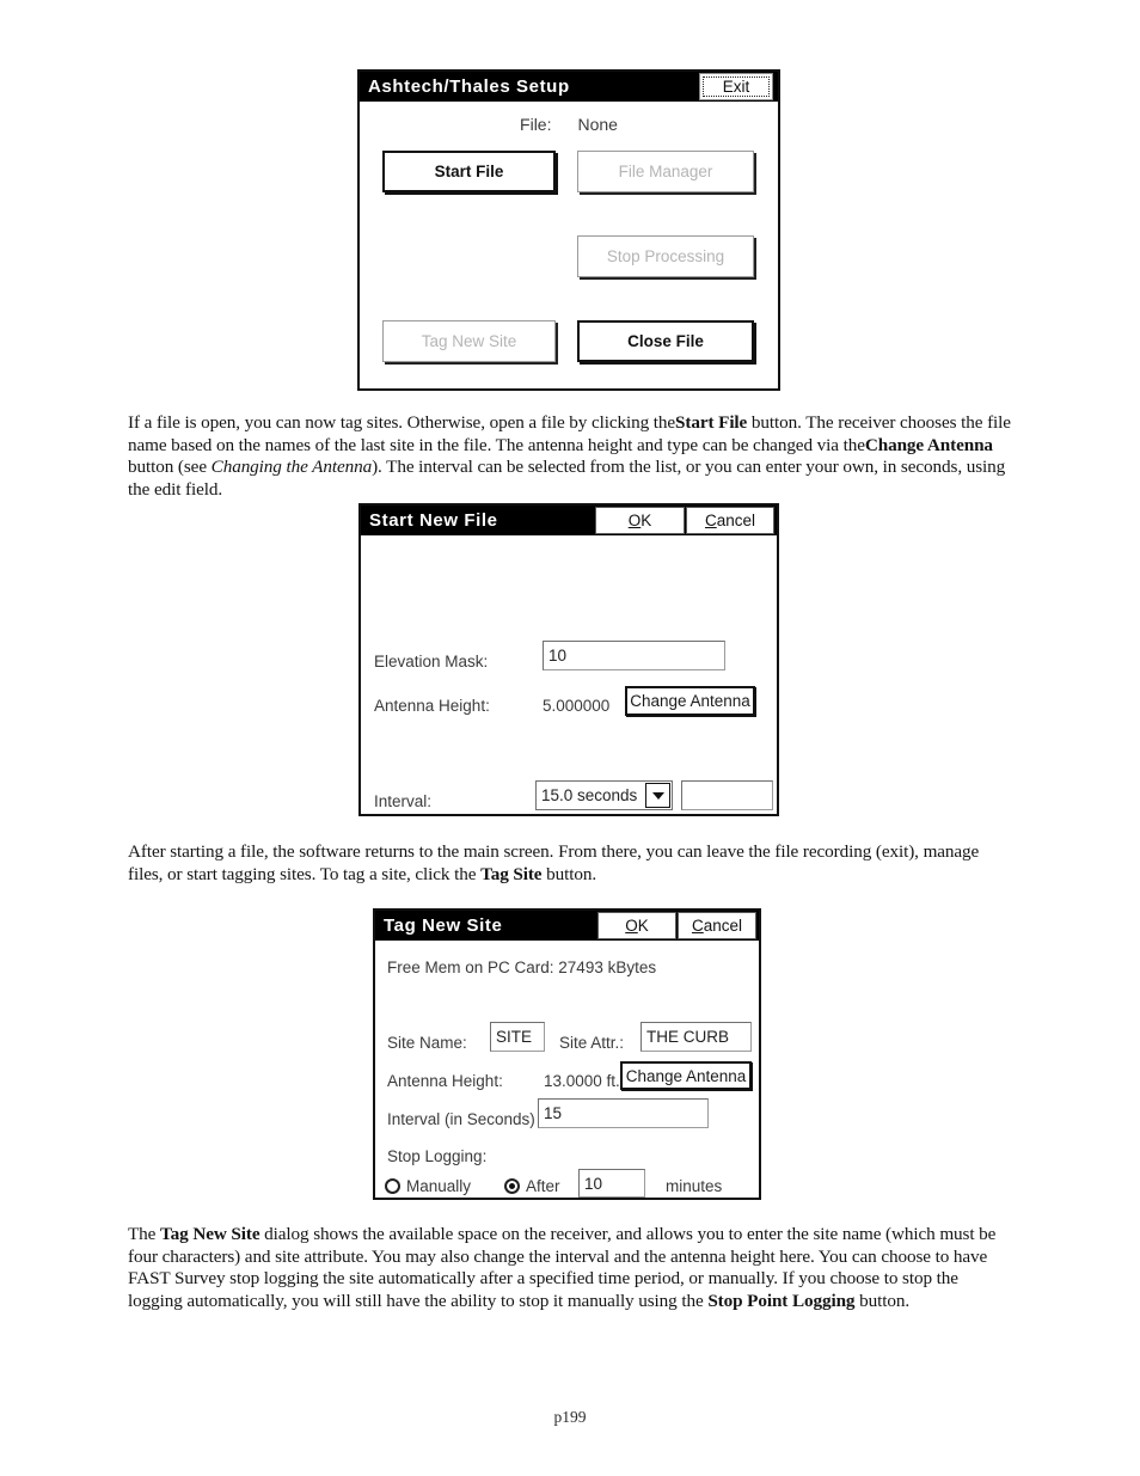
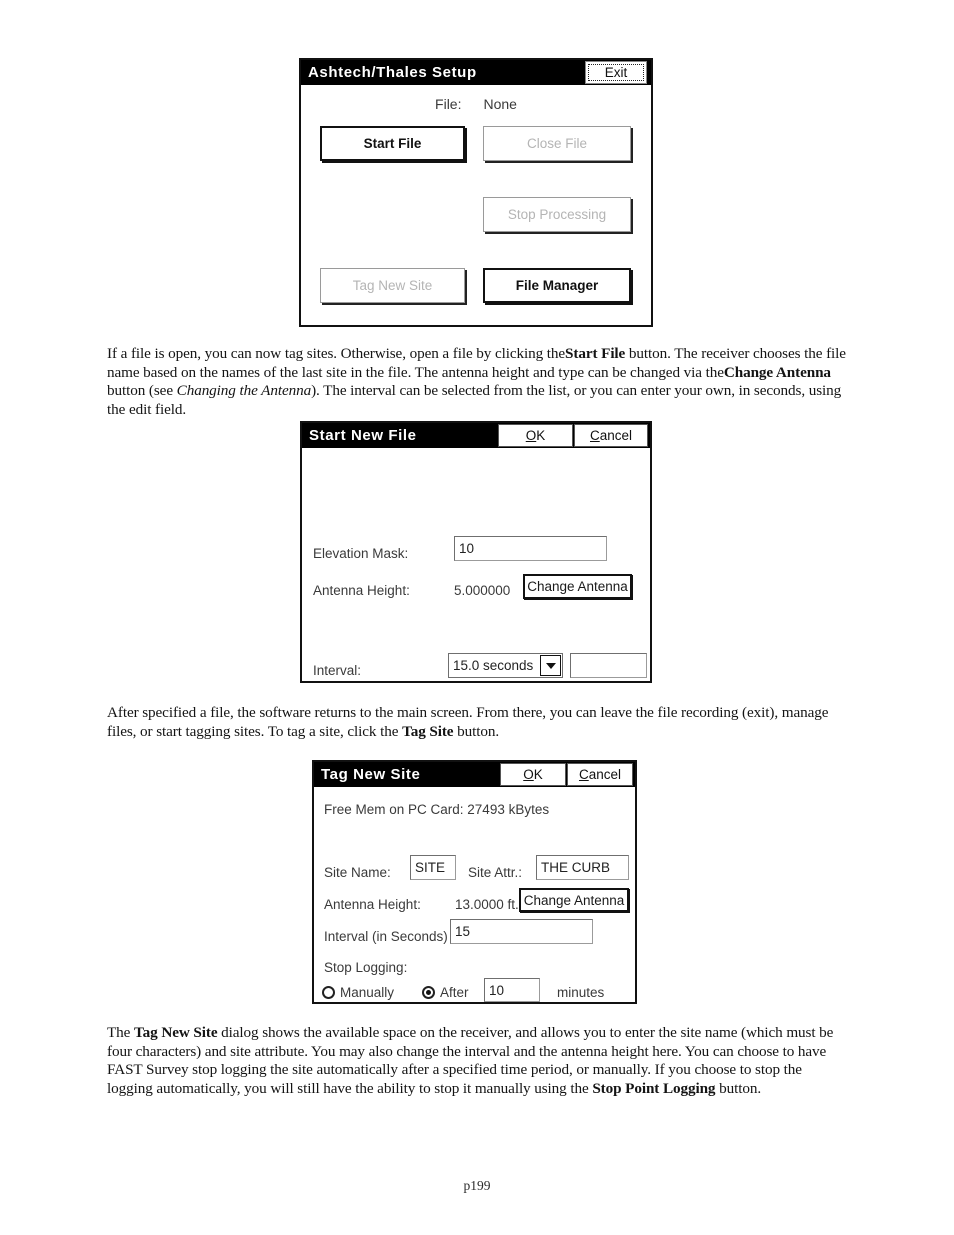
  Ashtech/Thales Setup
  Exit
  File:
  None
  Start File
- File Manager
+ Close File
  Stop Processing
  Tag New Site
- Close File
+ File Manager
  If a file is open, you can now tag sites. Otherwise, open a file by clicking theStart File button. The receiver chooses the file name based on the names of the last site in the file. The antenna height and type can be changed via theChange Antenna button (see Changing the Antenna). The interval can be selected from the list, or you can enter your own, in seconds, using the edit field.
  Start New File
  O
  K
  C
  ancel
  Elevation Mask:
  10
  Antenna Height:
  5.000000
  Change Antenna
  Interval:
  15.0 seconds
- After starting a file, the software returns to the main screen. From there, you can leave the file recording (exit), manage files, or start tagging sites. To tag a site, click the Tag Site button.
+ After specified a file, the software returns to the main screen. From there, you can leave the file recording (exit), manage files, or start tagging sites. To tag a site, click the Tag Site button.
  Tag New Site
  O
  K
  C
  ancel
  Free Mem on PC Card: 27493 kBytes
  Site Name:
  SITE
  Site Attr.:
  THE CURB
  Antenna Height:
  13.0000 ft.
  Change Antenna
  Interval (in Seconds)
  15
  Stop Logging:
  Manually
  After
  10
  minutes
  The Tag New Site dialog shows the available space on the receiver, and allows you to enter the site name (which must be four characters) and site attribute. You may also change the interval and the antenna height here. You can choose to have FAST Survey stop logging the site automatically after a specified time period, or manually. If you choose to stop the logging automatically, you will still have the ability to stop it manually using the Stop Point Logging button.
  p199
